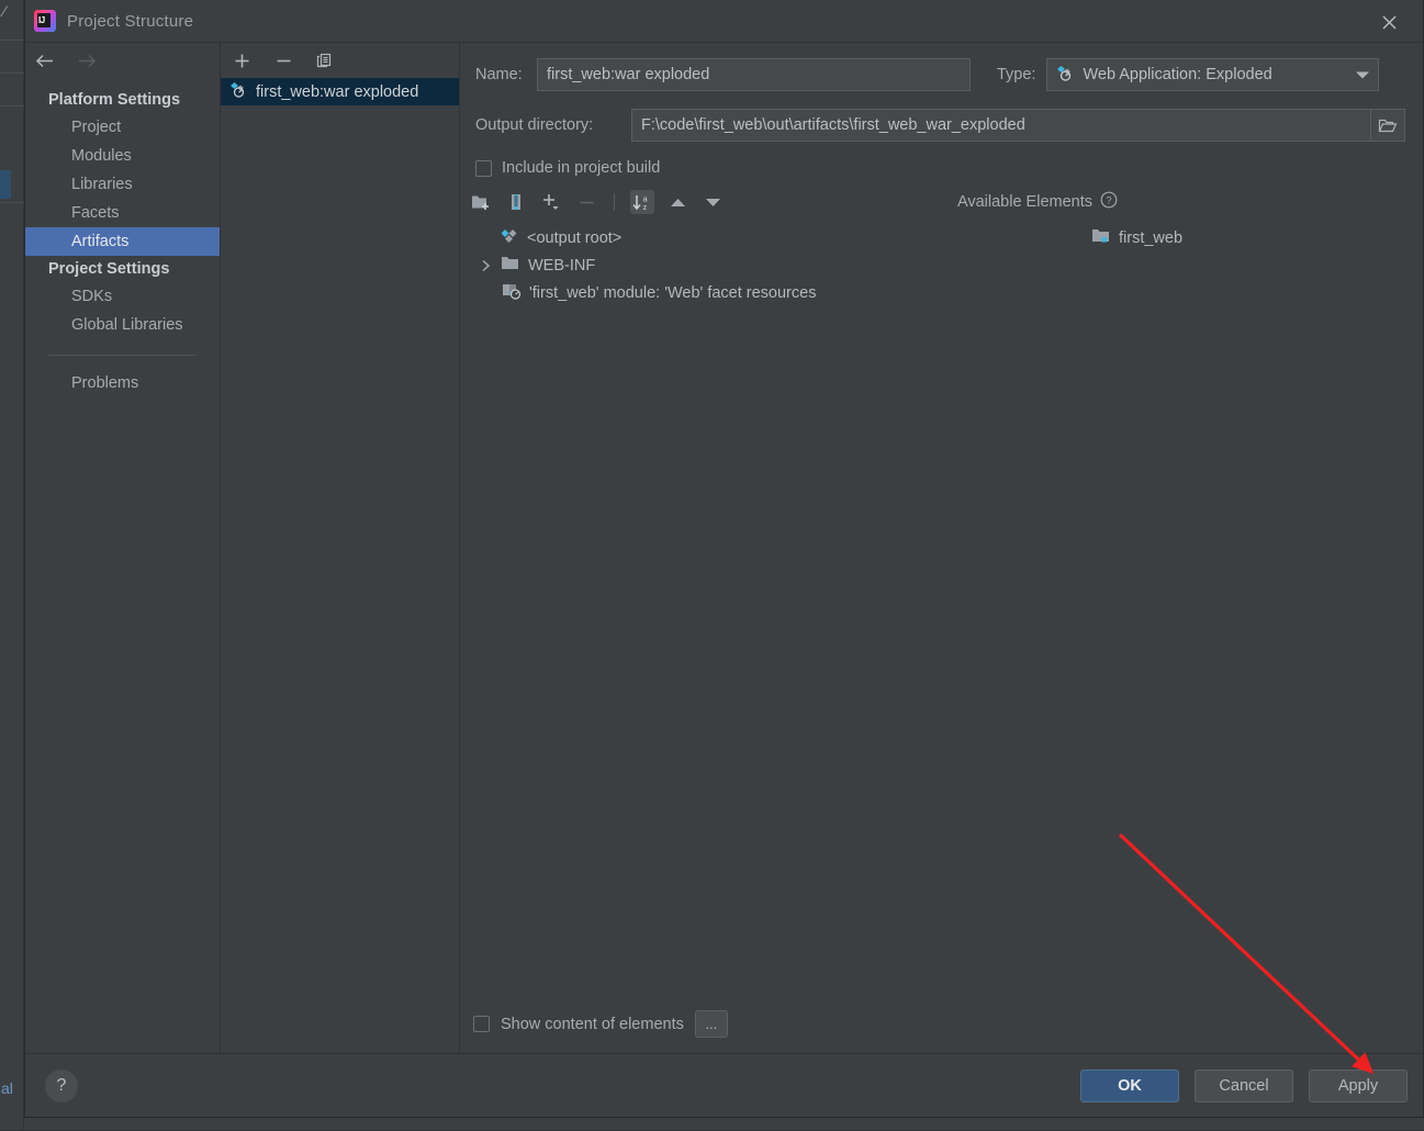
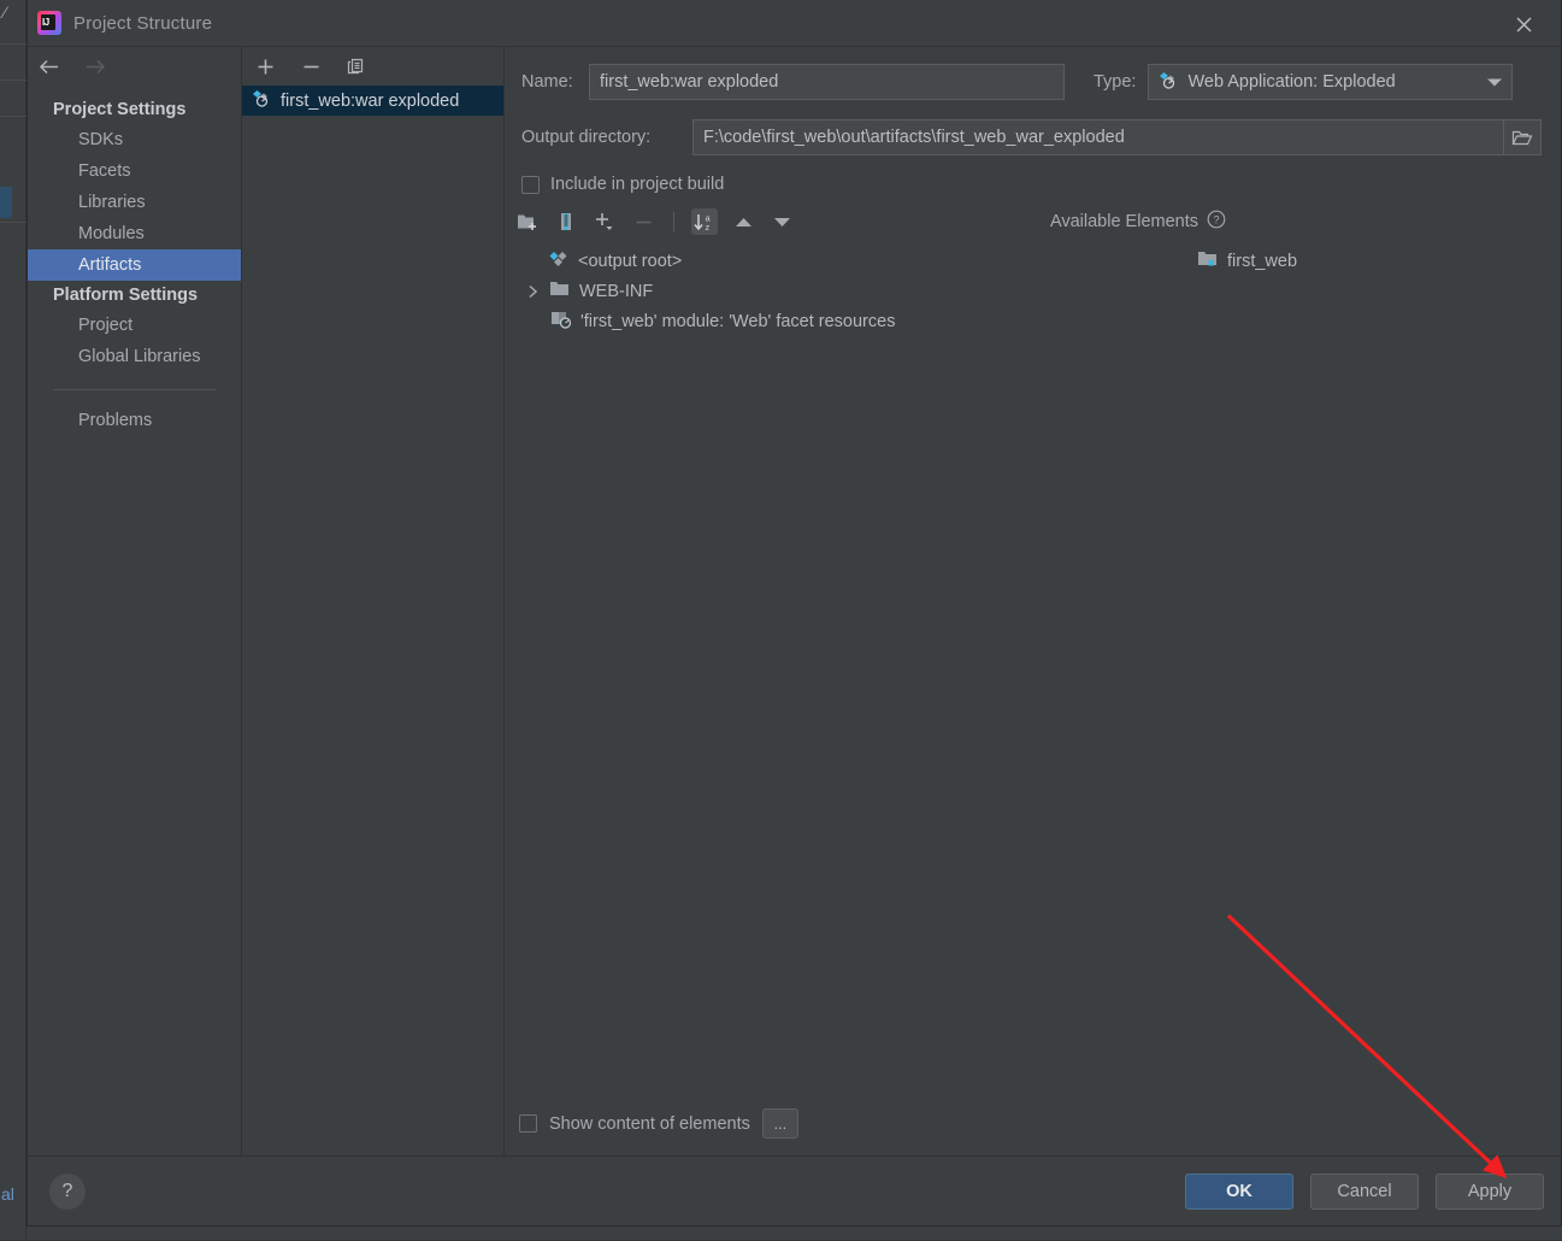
  ⁄
  al
  IJ
  Project Structure
- Platform Settings
+ Project Settings
- Project
+ SDKs
- Modules
+ Facets
  Libraries
- Facets
+ Modules
  Artifacts
- Project Settings
+ Platform Settings
- SDKs
+ Project
  Global Libraries
  Problems
  first_web:war exploded
  Name:
  first_web:war exploded
  Type:
  Web Application: Exploded
  Output directory:
  F:\code\first_web\out\artifacts\first_web_war_exploded
  Include in project build
  a
  z
  Available Elements
  ?
  <output root>
  WEB-INF
  'first_web' module: 'Web' facet resources
  first_web
  Show content of elements
  ...
  ?
  OK
  Cancel
  Apply
